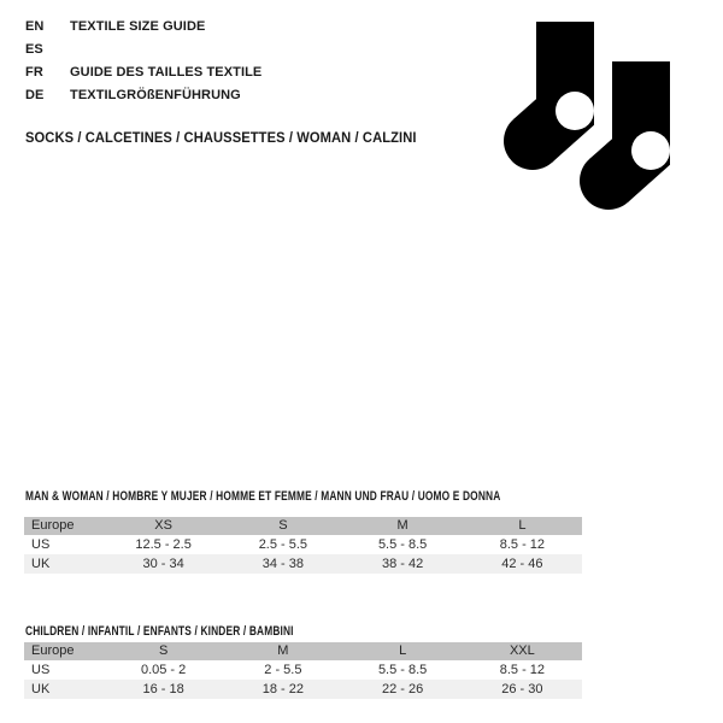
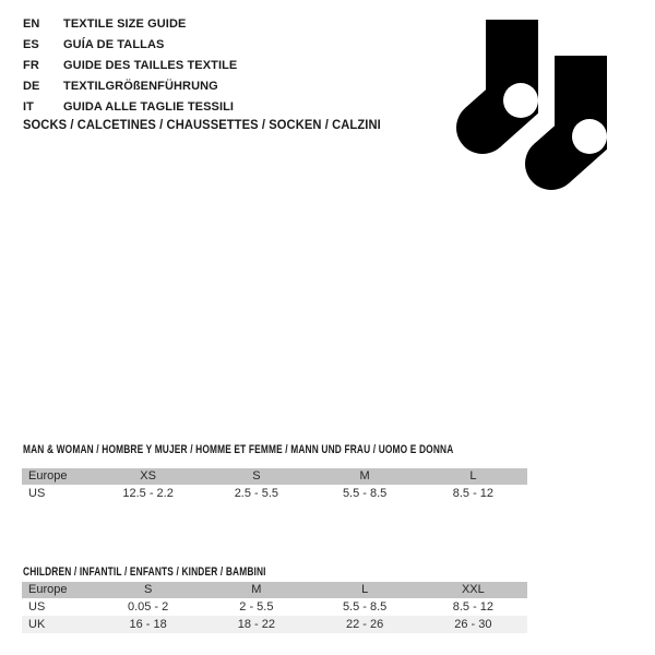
  EN
  TEXTILE SIZE GUIDE
  ES
+ GUÍA DE TALLAS
  FR
  GUIDE DES TAILLES TEXTILE
  DE
  TEXTILGRÖßENFÜHRUNG
+ IT
+ GUIDA ALLE TAGLIE TESSILI
- SOCKS / CALCETINES / CHAUSSETTES / WOMAN / CALZINI
+ SOCKS / CALCETINES / CHAUSSETTES / SOCKEN / CALZINI
  MAN & WOMAN / HOMBRE Y MUJER / HOMME ET FEMME / MANN UND FRAU / UOMO E DONNA
  Europe	XS	S	M	L
- US	12.5 - 2.5	2.5 - 5.5	5.5 - 8.5	8.5 - 12
+ US	12.5 - 2.2	2.5 - 5.5	5.5 - 8.5	8.5 - 12
- UK	30 - 34	34 - 38	38 - 42	42 - 46
  CHILDREN / INFANTIL / ENFANTS / KINDER / BAMBINI
  Europe	S	M	L	XXL
  US	0.05 - 2	2 - 5.5	5.5 - 8.5	8.5 - 12
  UK	16 - 18	18 - 22	22 - 26	26 - 30
